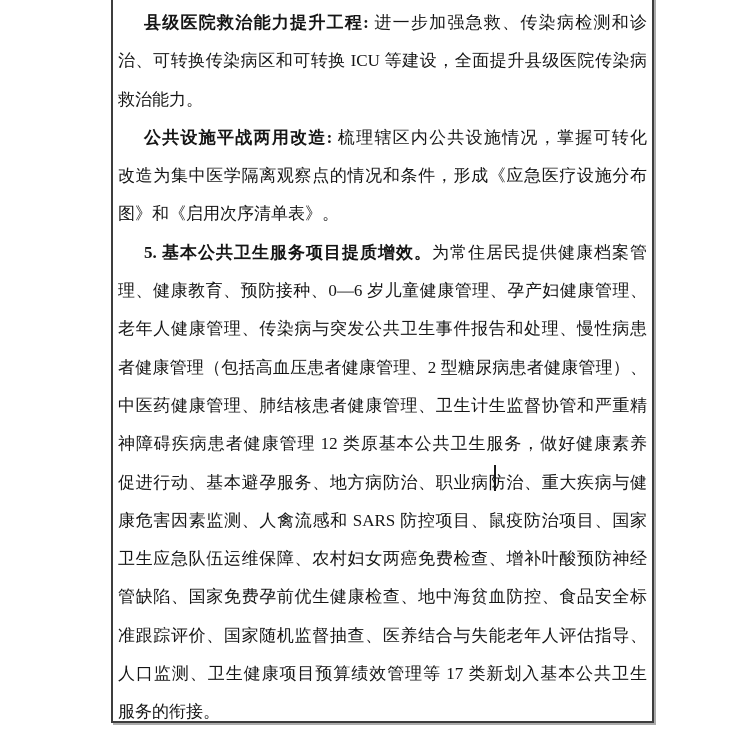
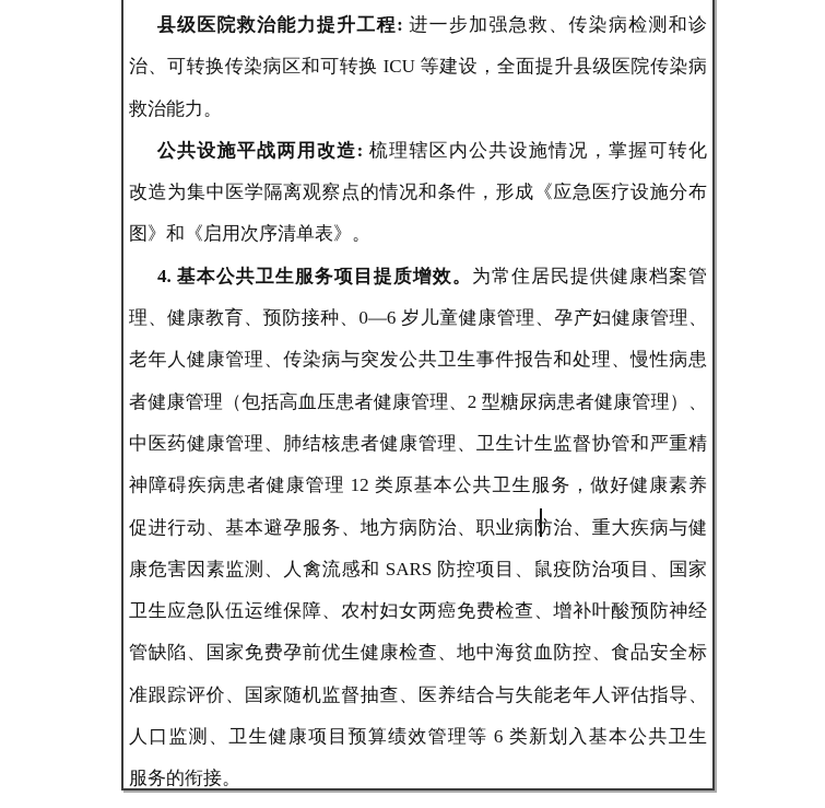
  县级医院救治能力提升工程: 进一步加强急救、传染病检测和诊
  治、可转换传染病区和可转换 ICU 等建设，全面提升县级医院传染病
  救治能力。
  公共设施平战两用改造: 梳理辖区内公共设施情况，掌握可转化
  改造为集中医学隔离观察点的情况和条件，形成《应急医疗设施分布
  图》和《启用次序清单表》。
- 5. 基本公共卫生服务项目提质增效。为常住居民提供健康档案管
+ 4. 基本公共卫生服务项目提质增效。为常住居民提供健康档案管
  理、健康教育、预防接种、0—6 岁儿童健康管理、孕产妇健康管理、
  老年人健康管理、传染病与突发公共卫生事件报告和处理、慢性病患
  者健康管理（包括高血压患者健康管理、2 型糖尿病患者健康管理）、
  中医药健康管理、肺结核患者健康管理、卫生计生监督协管和严重精
  神障碍疾病患者健康管理 12 类原基本公共卫生服务，做好健康素养
  促进行动、基本避孕服务、地方病防治、职业病防治、重大疾病与健
  康危害因素监测、人禽流感和 SARS 防控项目、鼠疫防治项目、国家
  卫生应急队伍运维保障、农村妇女两癌免费检查、增补叶酸预防神经
  管缺陷、国家免费孕前优生健康检查、地中海贫血防控、食品安全标
  准跟踪评价、国家随机监督抽查、医养结合与失能老年人评估指导、
- 人口监测、卫生健康项目预算绩效管理等 17 类新划入基本公共卫生
+ 人口监测、卫生健康项目预算绩效管理等 6 类新划入基本公共卫生
  服务的衔接。
